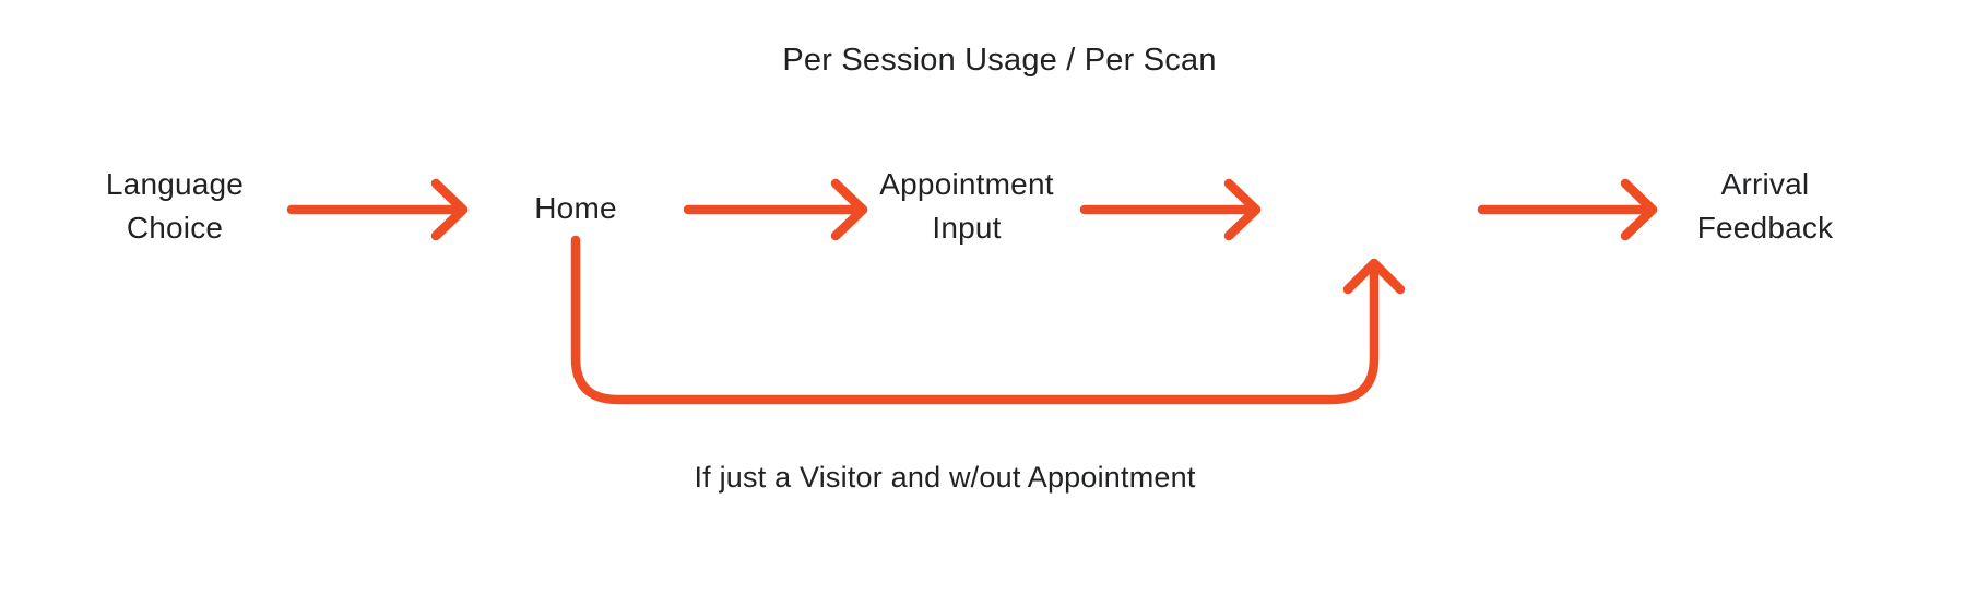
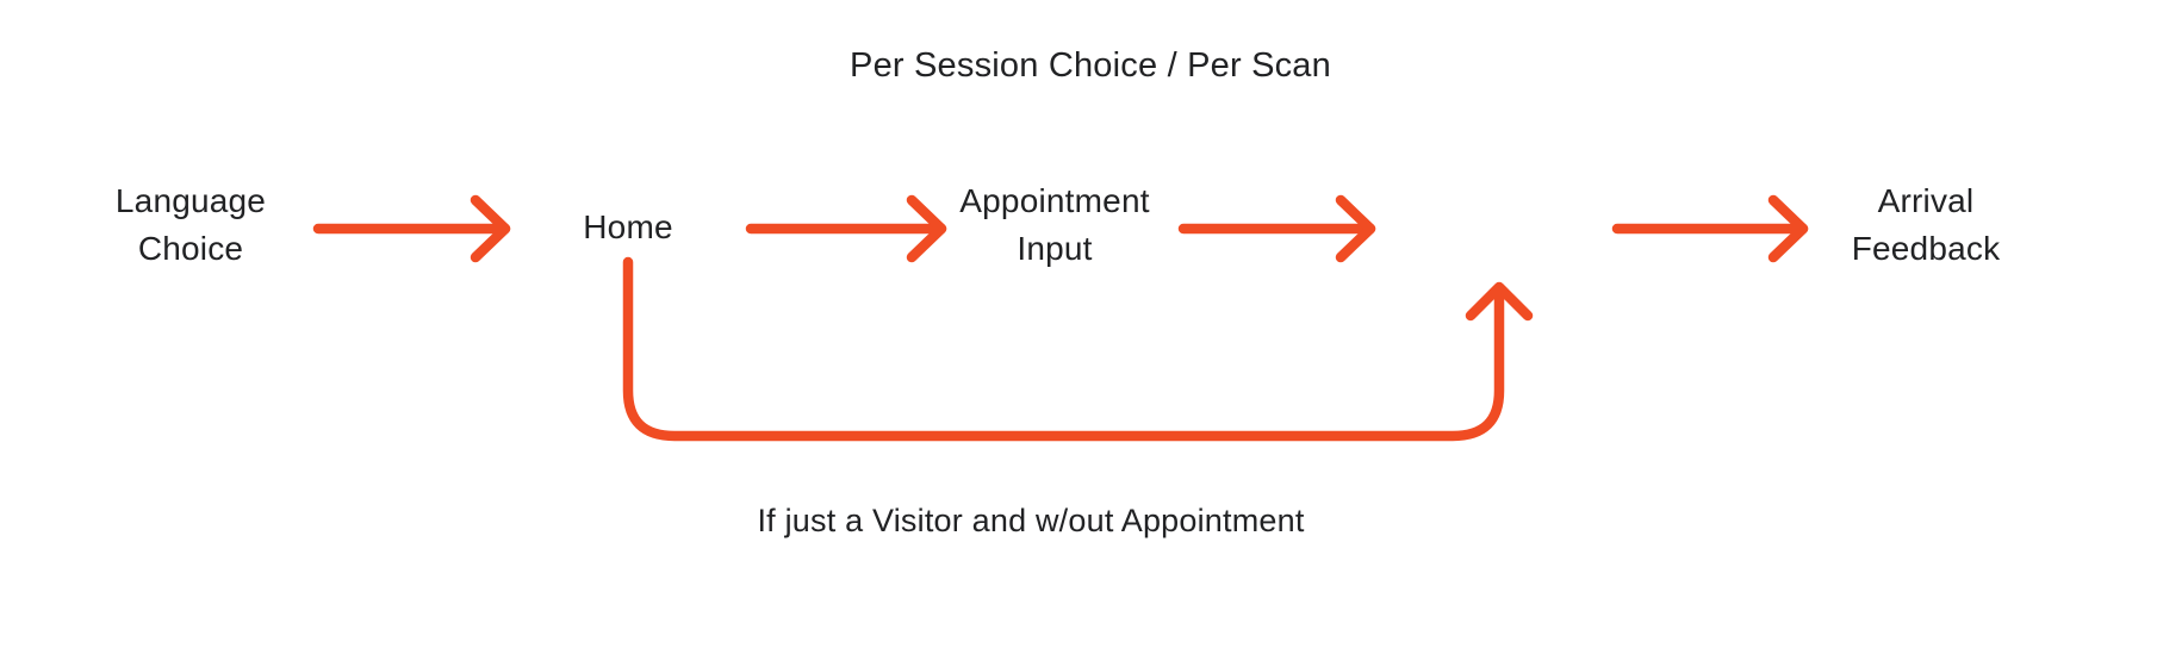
- Per Session Usage / Per Scan
+ Per Session Choice / Per Scan
  Language
  Choice
  Home
  Appointment
  Input
  Arrival
  Feedback
  If just a Visitor and w/out Appointment
